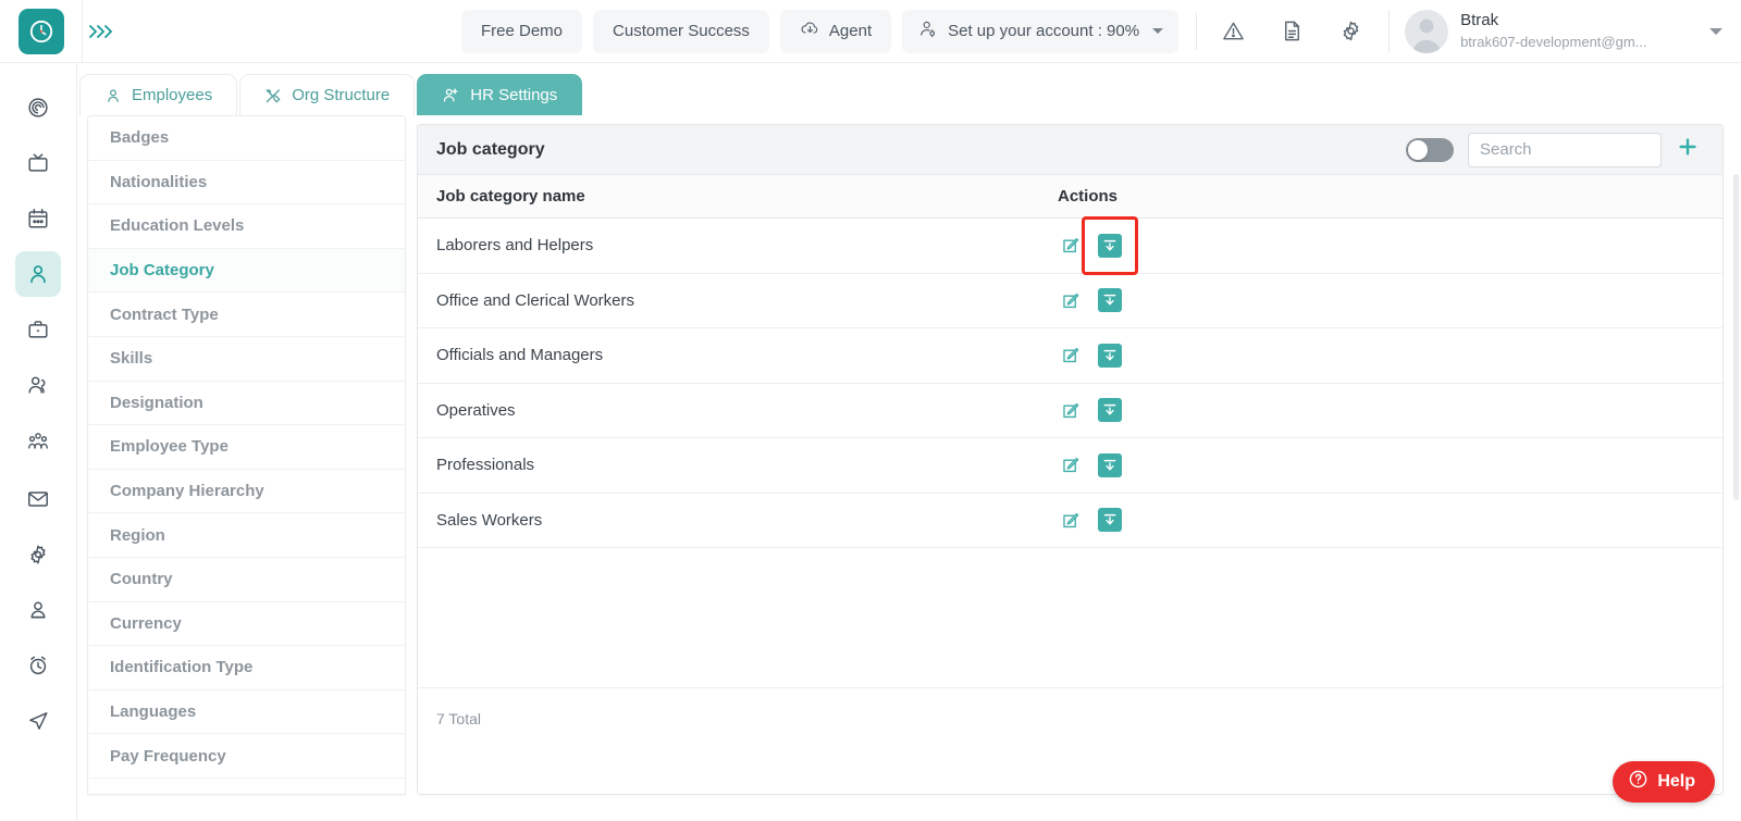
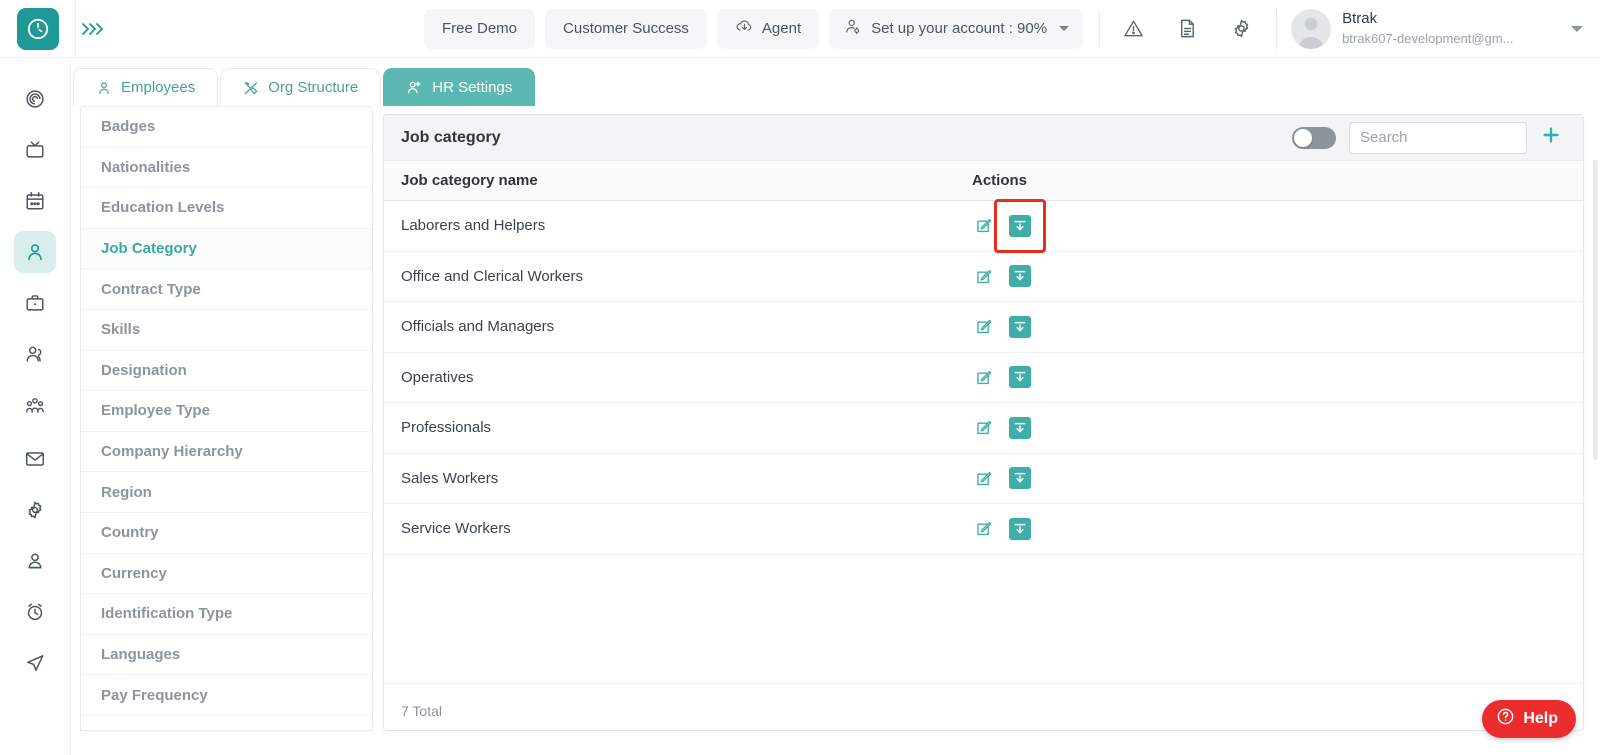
  Free Demo
  Customer Success
  Agent
  Set up your account : 90%
  Btrak
  btrak607-development@gm...
  Employees
  Org Structure
  HR Settings
  Badges
  Nationalities
  Education Levels
  Job Category
  Contract Type
  Skills
  Designation
  Employee Type
  Company Hierarchy
  Region
  Country
  Currency
  Identification Type
  Languages
  Pay Frequency
  Job category
  Search
  Job category name
  Actions
  Laborers and Helpers
  Office and Clerical Workers
  Officials and Managers
  Operatives
  Professionals
  Sales Workers
+ Service Workers
  7 Total
  Help
